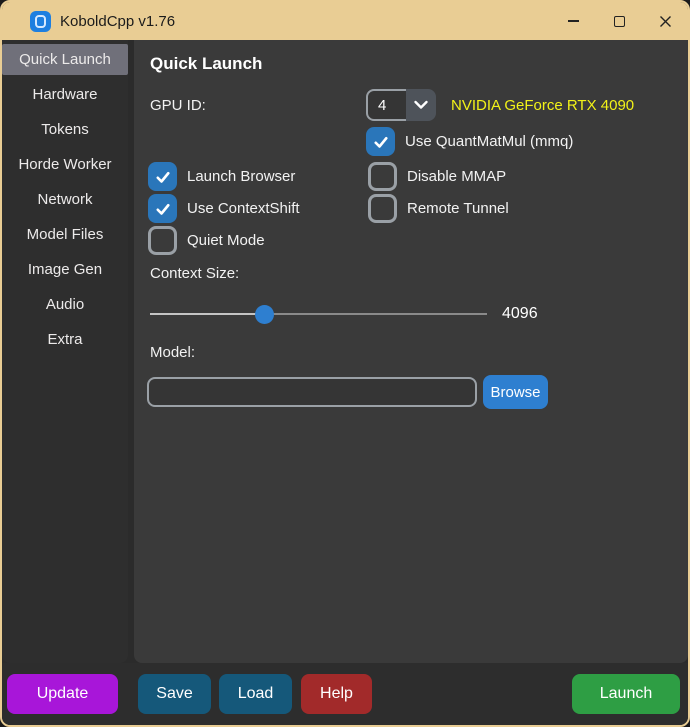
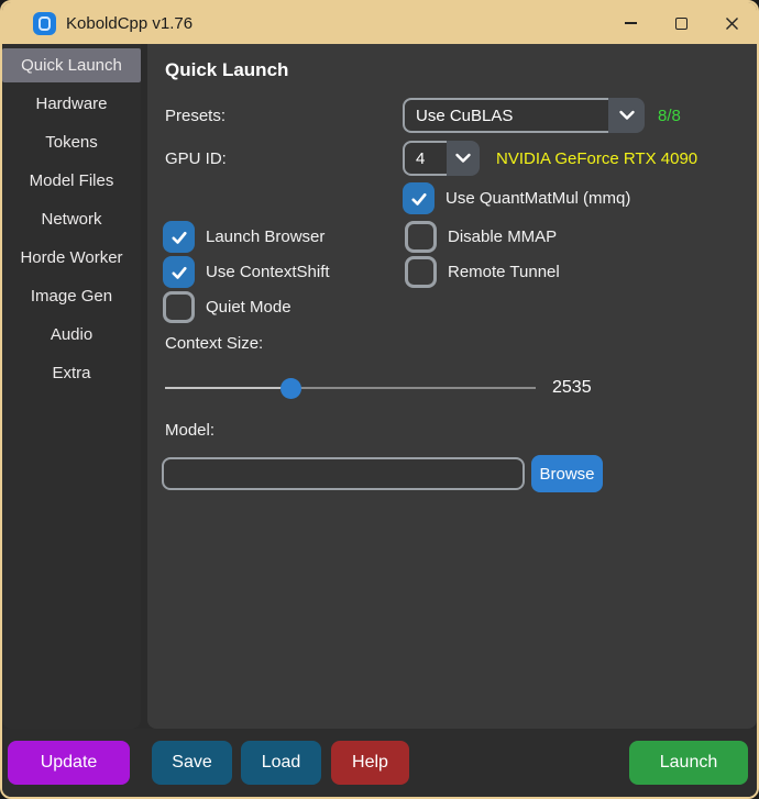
  KoboldCpp v1.76
  Quick Launch
  Hardware
  Tokens
- Horde Worker
+ Model Files
  Network
- Model Files
+ Horde Worker
  Image Gen
  Audio
  Extra
  Quick Launch
+ Presets:
+ Use CuBLAS
+ 8/8
  GPU ID:
  4
  NVIDIA GeForce RTX 4090
  Use QuantMatMul (mmq)
  Launch Browser
  Disable MMAP
  Use ContextShift
  Remote Tunnel
  Quiet Mode
  Context Size:
- 4096
+ 2535
  Model:
  Browse
  Update
  Save
  Load
  Help
  Launch
